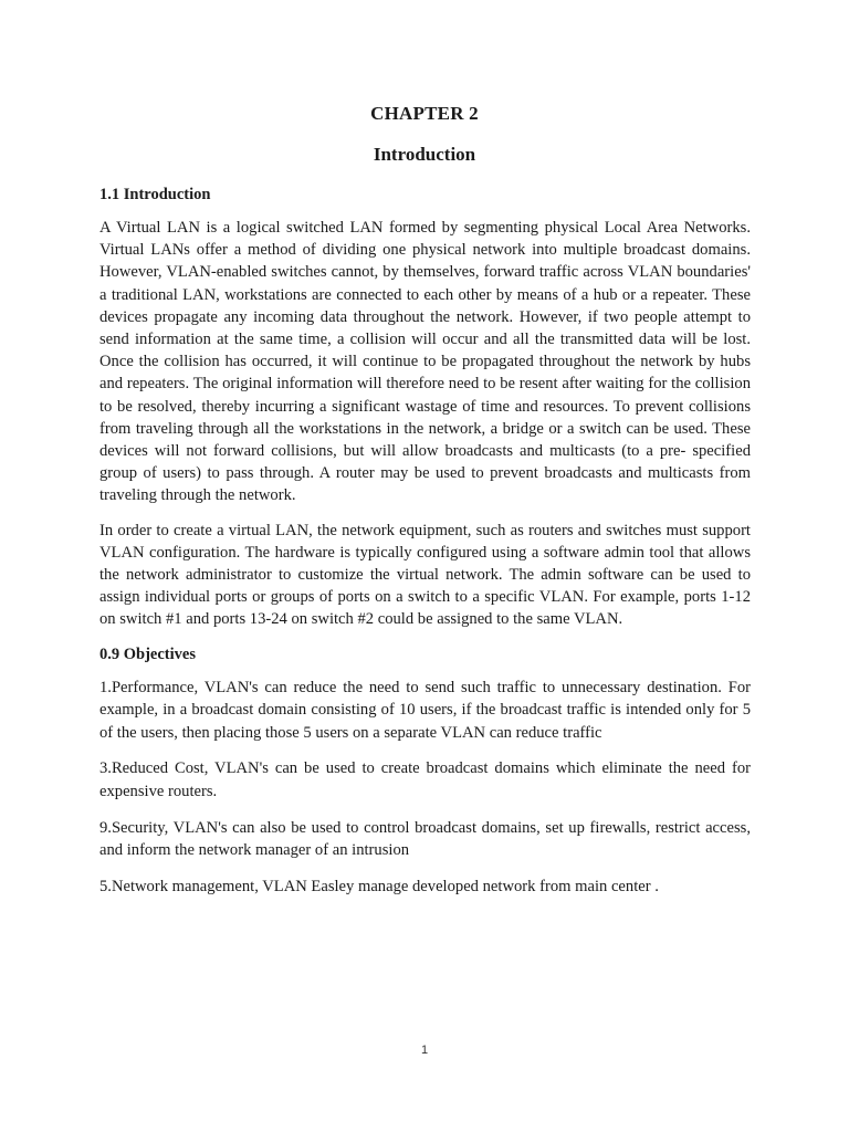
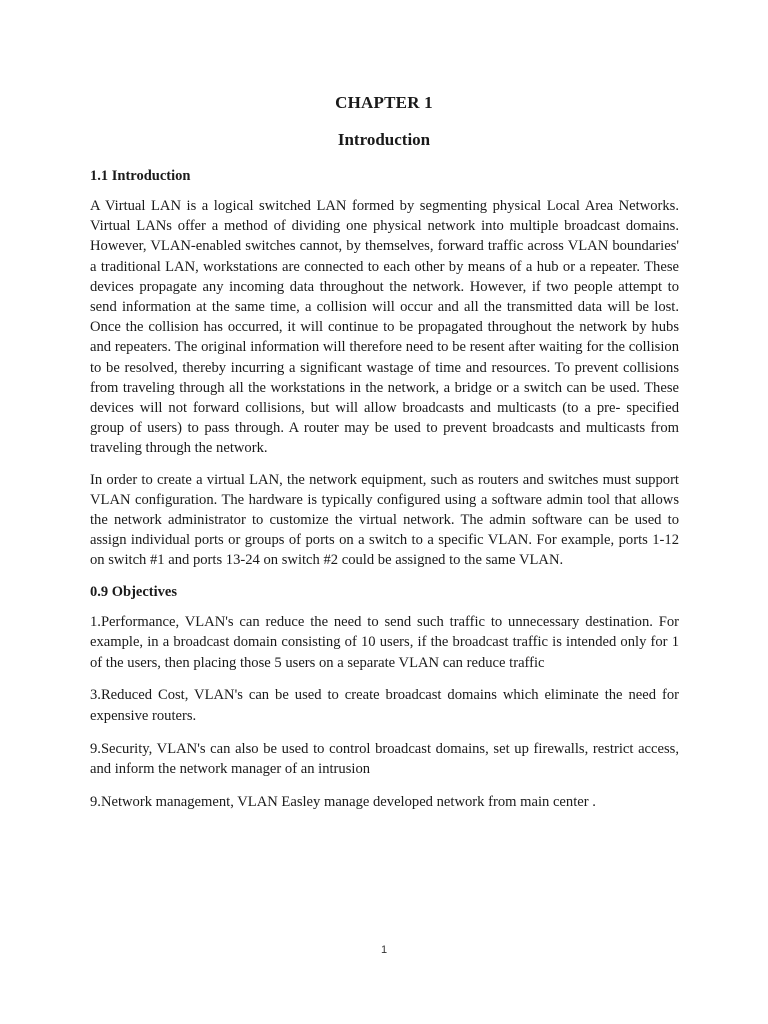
- CHAPTER 2
+ CHAPTER 1
  Introduction
  1.1 Introduction
  A Virtual LAN is a logical switched LAN formed by segmenting physical Local Area Networks. Virtual LANs offer a method of dividing one physical network into multiple broadcast domains. However, VLAN-enabled switches cannot, by themselves, forward traffic across VLAN boundaries' a traditional LAN, workstations are connected to each other by means of a hub or a repeater. These devices propagate any incoming data throughout the network. However, if two people attempt to send information at the same time, a collision will occur and all the transmitted data will be lost. Once the collision has occurred, it will continue to be propagated throughout the network by hubs and repeaters. The original information will therefore need to be resent after waiting for the collision to be resolved, thereby incurring a significant wastage of time and resources. To prevent collisions from traveling through all the workstations in the network, a bridge or a switch can be used. These devices will not forward collisions, but will allow broadcasts and multicasts (to a pre- specified group of users) to pass through. A router may be used to prevent broadcasts and multicasts from traveling through the network.
  In order to create a virtual LAN, the network equipment, such as routers and switches must support VLAN configuration. The hardware is typically configured using a software admin tool that allows the network administrator to customize the virtual network. The admin software can be used to assign individual ports or groups of ports on a switch to a specific VLAN. For example, ports 1-12 on switch #1 and ports 13-24 on switch #2 could be assigned to the same VLAN.
  0.9 Objectives
- 1.Performance, VLAN's can reduce the need to send such traffic to unnecessary destination. For example, in a broadcast domain consisting of 10 users, if the broadcast traffic is intended only for 5 of the users, then placing those 5 users on a separate VLAN can reduce traffic
+ 1.Performance, VLAN's can reduce the need to send such traffic to unnecessary destination. For example, in a broadcast domain consisting of 10 users, if the broadcast traffic is intended only for 1 of the users, then placing those 5 users on a separate VLAN can reduce traffic
  3.Reduced Cost, VLAN's can be used to create broadcast domains which eliminate the need for expensive routers.
  9.Security, VLAN's can also be used to control broadcast domains, set up firewalls, restrict access, and inform the network manager of an intrusion
- 5.Network management, VLAN Easley manage developed network from main center .
+ 9.Network management, VLAN Easley manage developed network from main center .
  1
